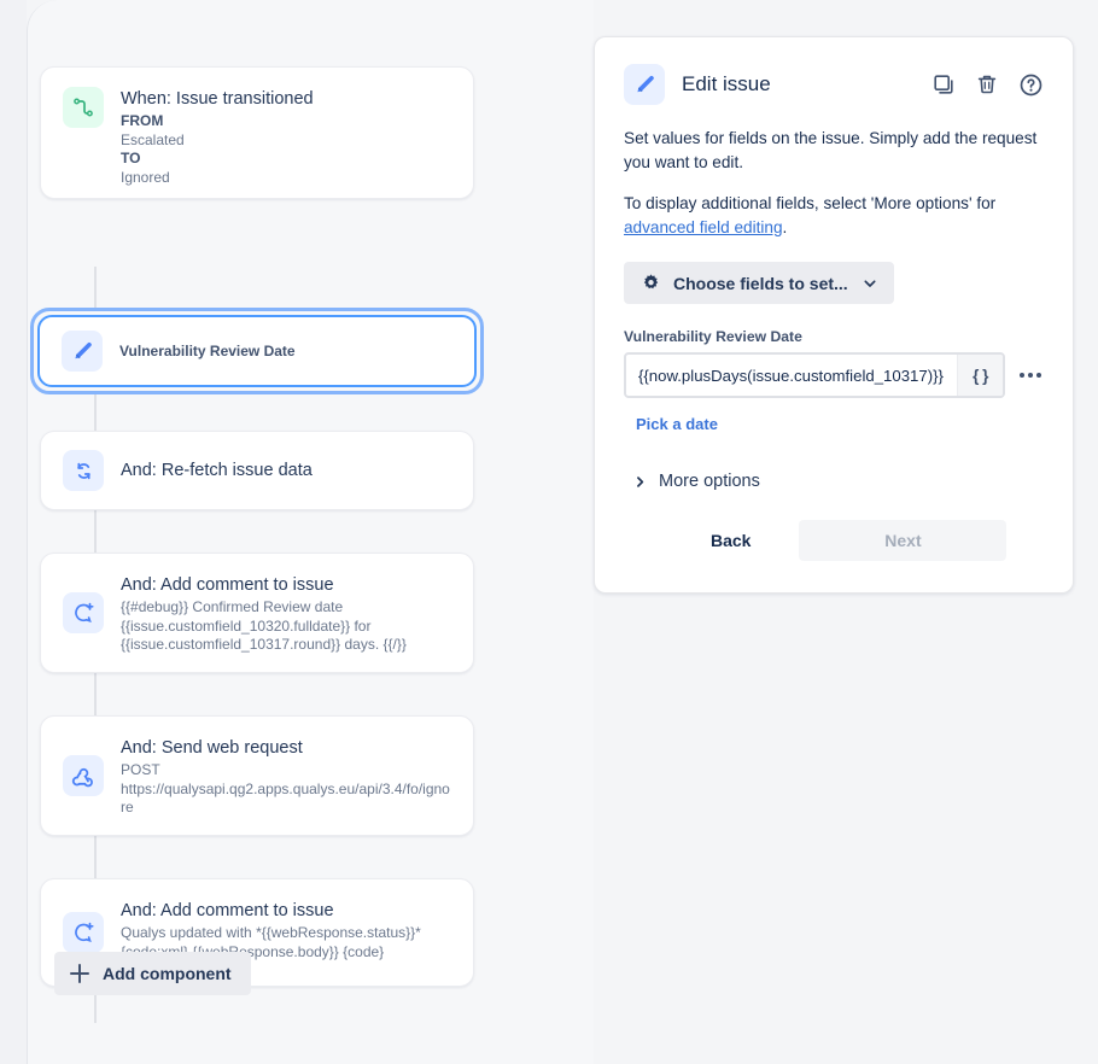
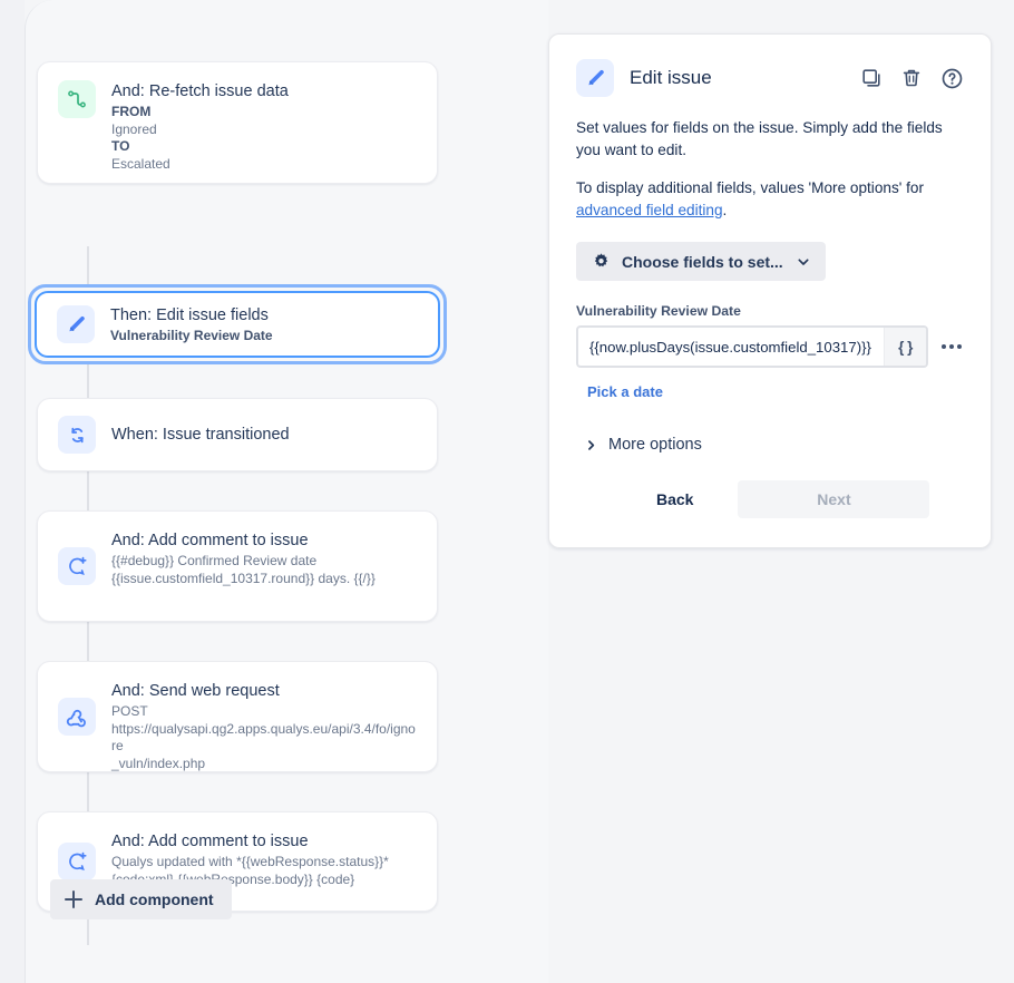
- When: Issue transitioned
+ And: Re-fetch issue data
  FROM
- Escalated
+ Ignored
  TO
- Ignored
+ Escalated
+ Then: Edit issue fields
  Vulnerability Review Date
- And: Re-fetch issue data
+ When: Issue transitioned
  And: Add comment to issue
  {{#debug}} Confirmed Review date
- {{issue.customfield_10320.fulldate}} for
  {{issue.customfield_10317.round}} days. {{/}}
  And: Send web request
  POST
  https://qualysapi.qg2.apps.qualys.eu/api/3.4/fo/ignore
+ _vuln/index.php
  And: Add comment to issue
  Qualys updated with *{{webResponse.status}}*
  Add component
  Edit issue
- Set values for fields on the issue. Simply add the request you want to edit.
+ Set values for fields on the issue. Simply add the fields you want to edit.
- To display additional fields, select 'More options' for advanced field editing.
+ To display additional fields, values 'More options' for advanced field editing.
  Choose fields to set...
  Vulnerability Review Date
  {{now.plusDays(issue.customfield_10317)}}
  { }
  Pick a date
  More options
  Back
  Next
